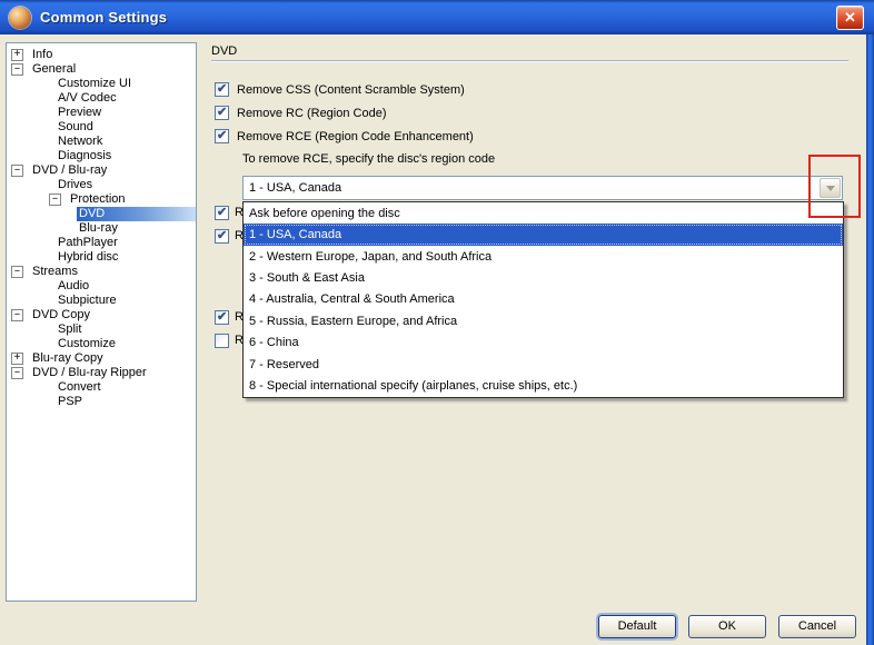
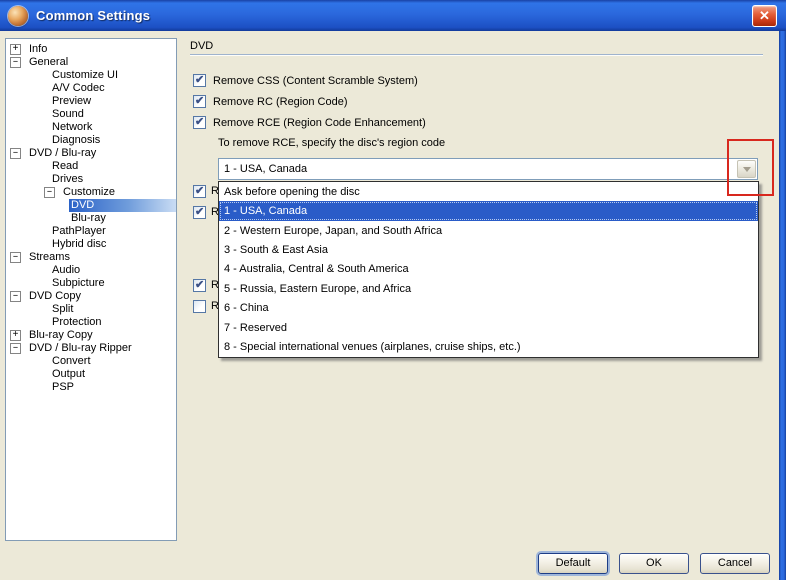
  Common Settings
  ✕
  +
  Info
  –
  General
  Customize UI
  A/V Codec
  Preview
  Sound
  Network
  Diagnosis
  –
  DVD / Blu-ray
+ Read
  Drives
  –
- Protection
+ Customize
  DVD
  Blu-ray
  PathPlayer
  Hybrid disc
  –
  Streams
  Audio
  Subpicture
  –
  DVD Copy
  Split
- Customize
+ Protection
  +
  Blu-ray Copy
  –
  DVD / Blu-ray Ripper
  Convert
+ Output
  PSP
  DVD
  Remove CSS (Content Scramble System)
  Remove RC (Region Code)
  Remove RCE (Region Code Enhancement)
  To remove RCE, specify the disc's region code
  1 - USA, Canada
  R
  R
  R
  R
  Ask before opening the disc
  1 - USA, Canada
  2 - Western Europe, Japan, and South Africa
  3 - South & East Asia
  4 - Australia, Central & South America
  5 - Russia, Eastern Europe, and Africa
  6 - China
  7 - Reserved
- 8 - Special international specify (airplanes, cruise ships, etc.)
+ 8 - Special international venues (airplanes, cruise ships, etc.)
  Default
  OK
  Cancel
